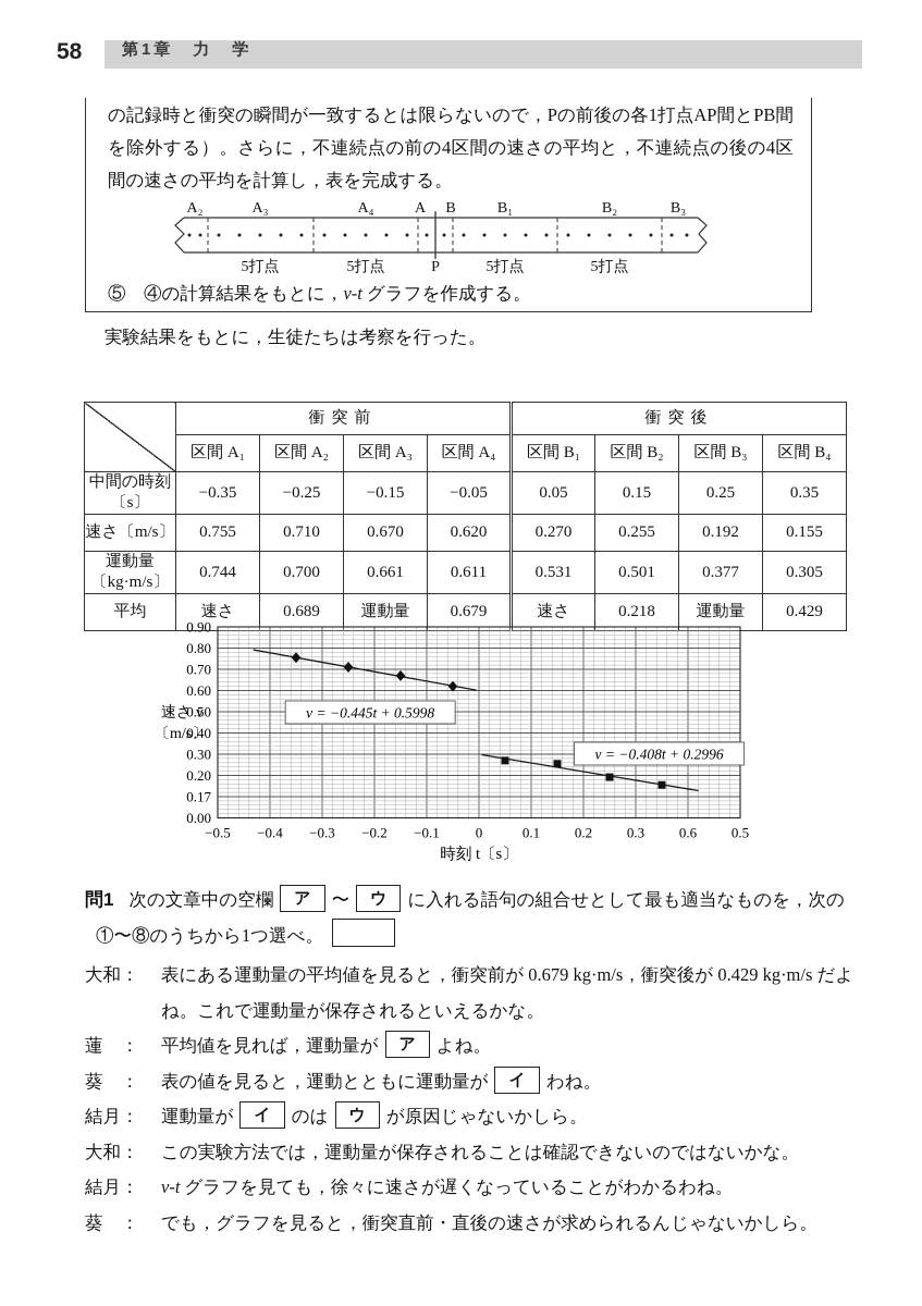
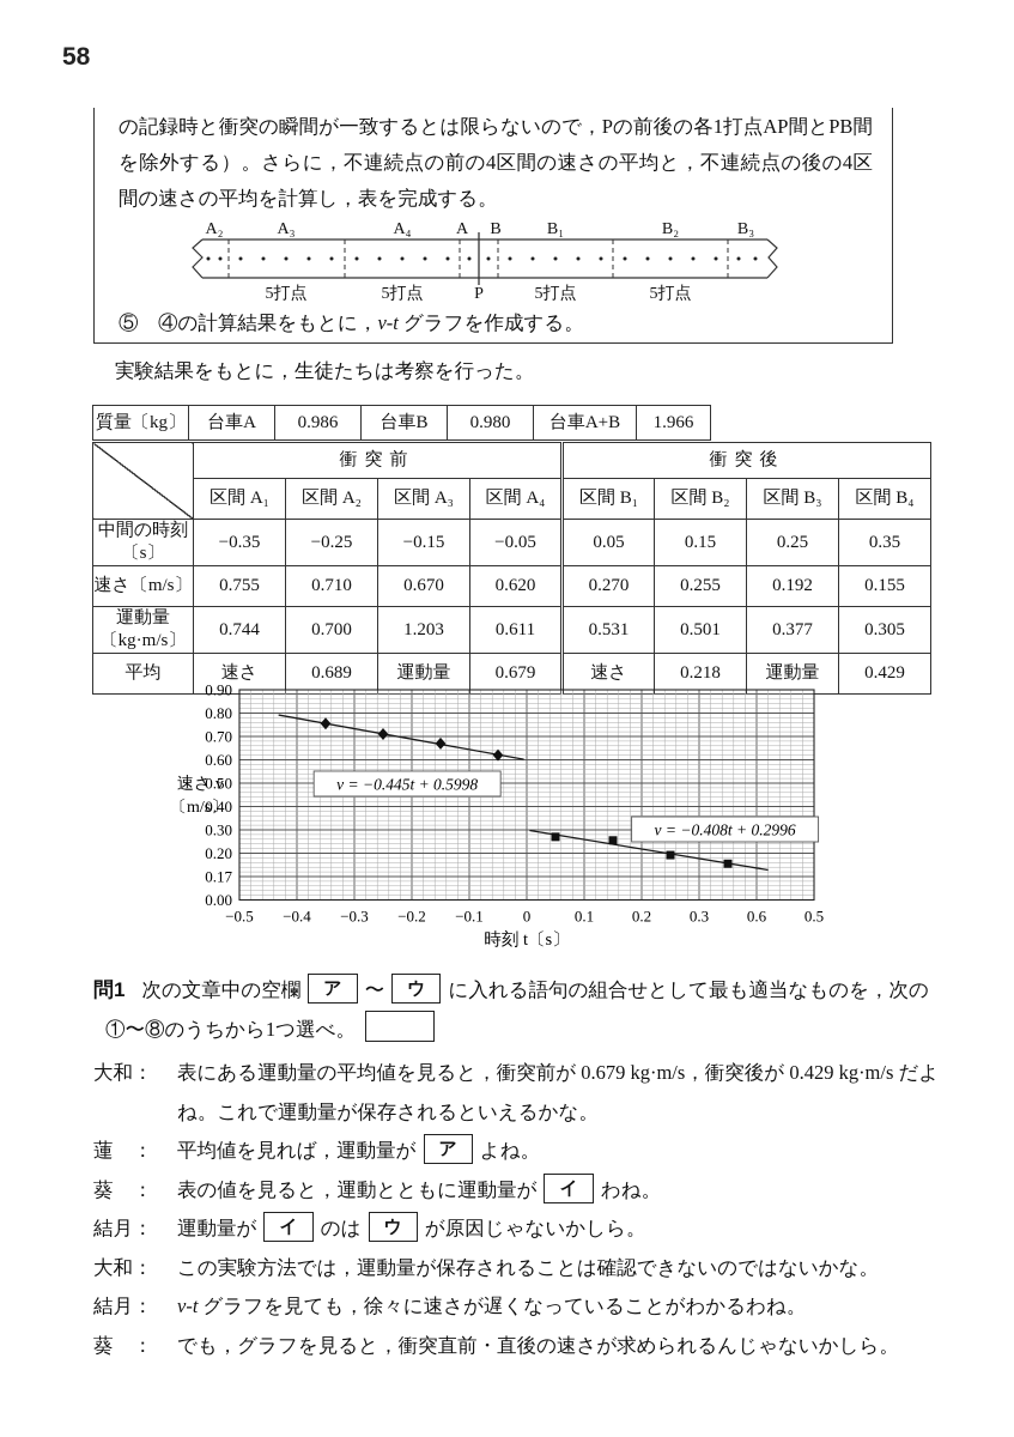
  58
- 第1章 力 学
  の記録時と衝突の瞬間が一致するとは限らないので，Pの前後の各1打点AP間とPB間を除外する）。さらに，不連続点の前の4区間の速さの平均と，不連続点の後の4区間の速さの平均を計算し，表を完成する。
  A₂
  A₃
  A₄
  A
  B
  B₁
  B₂
  B₃
  5打点
  5打点
  P
  5打点
  5打点
  ⑤ ④の計算結果をもとに，v-t グラフを作成する。
  実験結果をもとに，生徒たちは考察を行った。
+ 質量〔kg〕	台車A	0.986	台車B	0.980	台車A+B	1.966
  	衝突前	衝突後
  区間 A₁	区間 A₂	区間 A₃	区間 A₄	区間 B₁	区間 B₂	区間 B₃	区間 B₄
  中間の時刻〔s〕	−0.35	−0.25	−0.15	−0.05	0.05	0.15	0.25	0.35
  速さ〔m/s〕	0.755	0.710	0.670	0.620	0.270	0.255	0.192	0.155
- 運動量〔kg·m/s〕	0.744	0.700	0.661	0.611	0.531	0.501	0.377	0.305
+ 運動量〔kg·m/s〕	0.744	0.700	1.203	0.611	0.531	0.501	0.377	0.305
  平均	速さ	0.689	運動量	0.679	速さ	0.218	運動量	0.429
  0.00
  0.17
  0.20
  0.30
  0.40
  0.50
  0.60
  0.70
  0.80
  0.90
  −0.5
  −0.4
  −0.3
  −0.2
  −0.1
  0
  0.1
  0.2
  0.3
  0.6
  0.5
  速さ v
  〔m/s〕
  時刻 t〔s〕
  v = −0.445t + 0.5998
  v = −0.408t + 0.2996
  問1 次の文章中の空欄 ア 〜 ウ に入れる語句の組合せとして最も適当なものを，次の①〜⑧のうちから1つ選べ。
  大和：
  表にある運動量の平均値を見ると，衝突前が 0.679 kg·m/s，衝突後が 0.429 kg·m/s だよね。これで運動量が保存されるといえるかな。
  蓮 ：
  平均値を見れば，運動量が ア よね。
  葵 ：
  表の値を見ると，運動とともに運動量が イ わね。
  結月：
  運動量が イ のは ウ が原因じゃないかしら。
  大和：
  この実験方法では，運動量が保存されることは確認できないのではないかな。
  結月：
  v-t グラフを見ても，徐々に速さが遅くなっていることがわかるわね。
  葵 ：
  でも，グラフを見ると，衝突直前・直後の速さが求められるんじゃないかしら。
